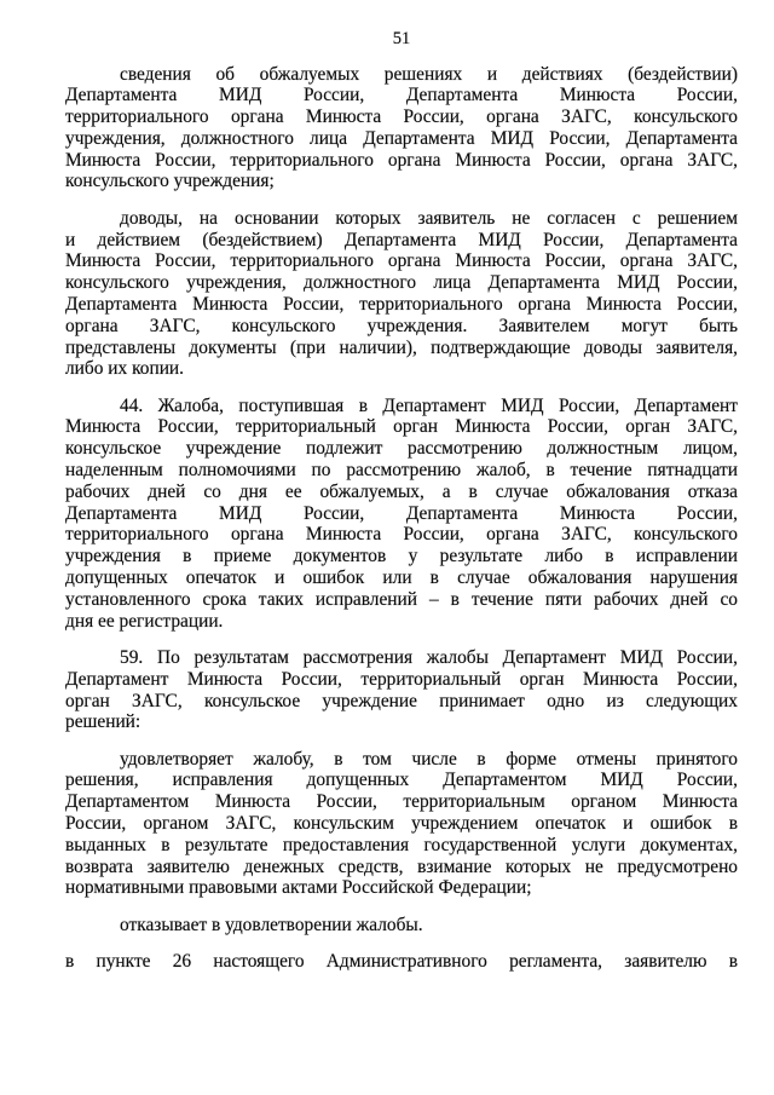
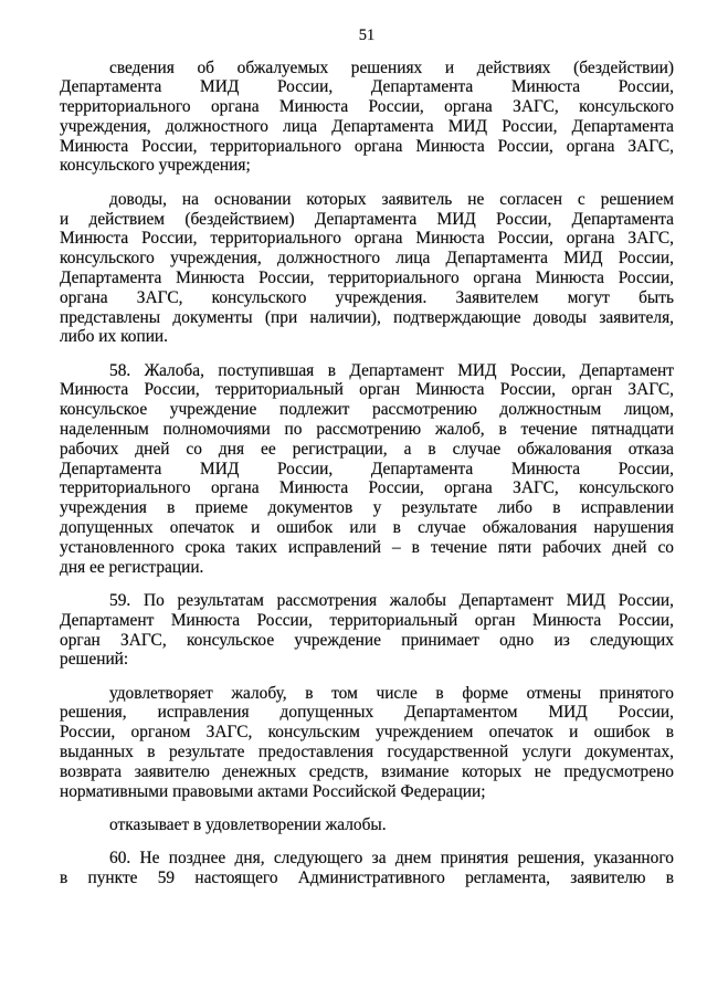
  51
  сведения об обжалуемых решениях и действиях (бездействии)
  Департамента МИД России, Департамента Минюста России,
  территориального органа Минюста России, органа ЗАГС, консульского
  учреждения, должностного лица Департамента МИД России, Департамента
  Минюста России, территориального органа Минюста России, органа ЗАГС,
  консульского учреждения;
  доводы, на основании которых заявитель не согласен с решением
  и действием (бездействием) Департамента МИД России, Департамента
  Минюста России, территориального органа Минюста России, органа ЗАГС,
  консульского учреждения, должностного лица Департамента МИД России,
  Департамента Минюста России, территориального органа Минюста России,
  органа ЗАГС, консульского учреждения. Заявителем могут быть
  представлены документы (при наличии), подтверждающие доводы заявителя,
  либо их копии.
- 44. Жалоба, поступившая в Департамент МИД России, Департамент
+ 58. Жалоба, поступившая в Департамент МИД России, Департамент
  Минюста России, территориальный орган Минюста России, орган ЗАГС,
  консульское учреждение подлежит рассмотрению должностным лицом,
  наделенным полномочиями по рассмотрению жалоб, в течение пятнадцати
- рабочих дней со дня ее обжалуемых, а в случае обжалования отказа
+ рабочих дней со дня ее регистрации, а в случае обжалования отказа
  Департамента МИД России, Департамента Минюста России,
  территориального органа Минюста России, органа ЗАГС, консульского
  учреждения в приеме документов у результате либо в исправлении
  допущенных опечаток и ошибок или в случае обжалования нарушения
  установленного срока таких исправлений – в течение пяти рабочих дней со
  дня ее регистрации.
  59. По результатам рассмотрения жалобы Департамент МИД России,
  Департамент Минюста России, территориальный орган Минюста России,
  орган ЗАГС, консульское учреждение принимает одно из следующих
  решений:
  удовлетворяет жалобу, в том числе в форме отмены принятого
  решения, исправления допущенных Департаментом МИД России,
- Департаментом Минюста России, территориальным органом Минюста
  России, органом ЗАГС, консульским учреждением опечаток и ошибок в
  выданных в результате предоставления государственной услуги документах,
  возврата заявителю денежных средств, взимание которых не предусмотрено
  нормативными правовыми актами Российской Федерации;
  отказывает в удовлетворении жалобы.
+ 60. Не позднее дня, следующего за днем принятия решения, указанного
- в пункте 26 настоящего Административного регламента, заявителю в
+ в пункте 59 настоящего Административного регламента, заявителю в
